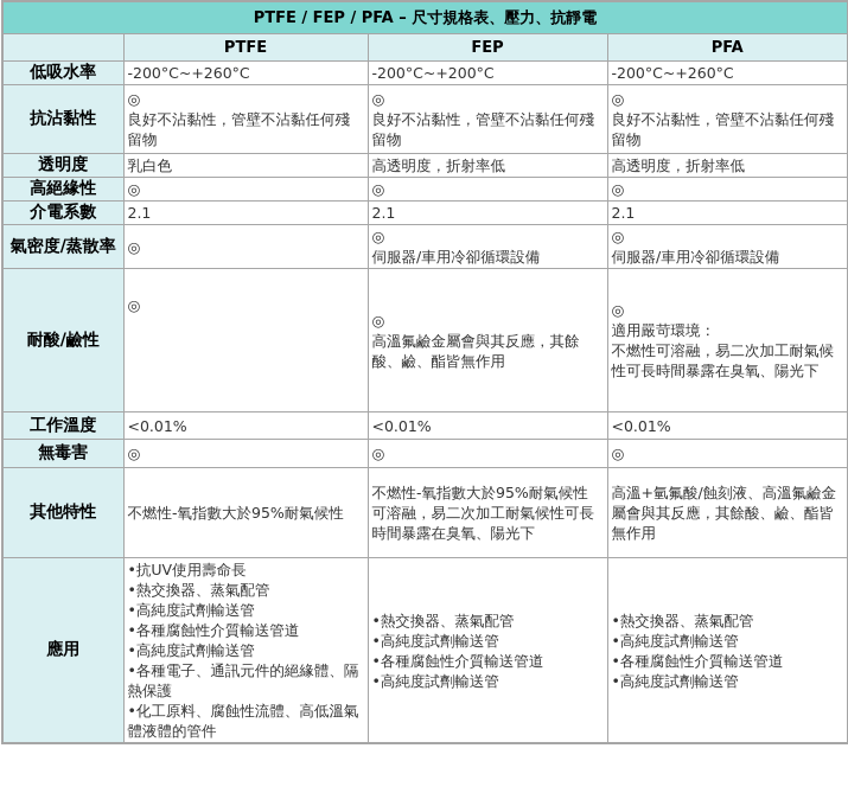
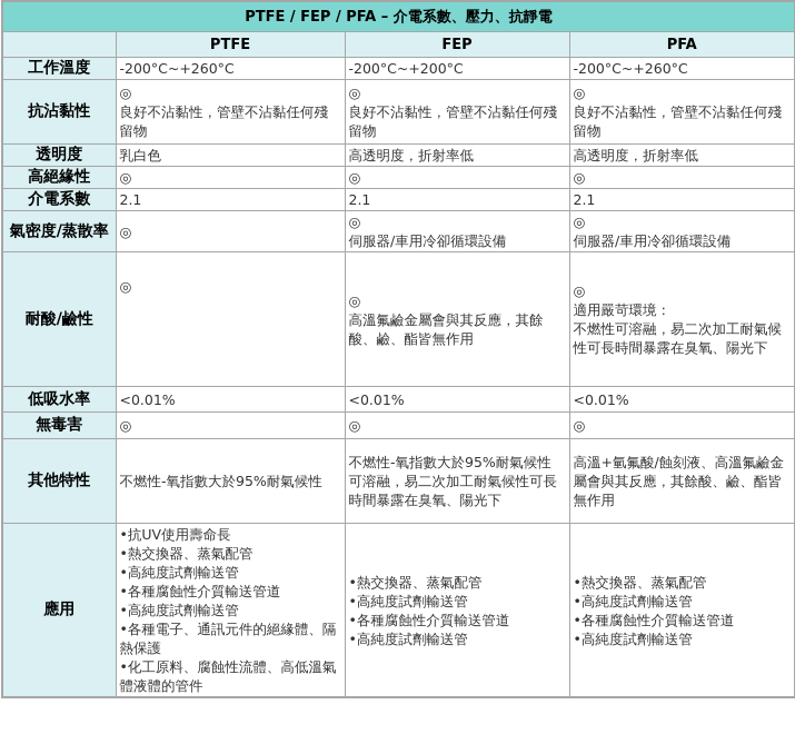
- PTFE / FEP / PFA – 尺寸規格表、壓力、抗靜電
+ PTFE / FEP / PFA – 介電系數、壓力、抗靜電
  	PTFE	FEP	PFA
- 低吸水率	-200°C~+260°C	-200°C~+200°C	-200°C~+260°C
+ 工作溫度	-200°C~+260°C	-200°C~+200°C	-200°C~+260°C
  抗沾黏性	◎良好不沾黏性，管壁不沾黏任何殘留物	◎良好不沾黏性，管壁不沾黏任何殘留物	◎良好不沾黏性，管壁不沾黏任何殘留物
  透明度	乳白色	高透明度，折射率低	高透明度，折射率低
  高絕緣性	◎	◎	◎
  介電系數	2.1	2.1	2.1
  氣密度/蒸散率	◎	◎伺服器/車用冷卻循環設備	◎伺服器/車用冷卻循環設備
  耐酸/鹼性	◎	◎高溫氟鹼金屬會與其反應，其餘酸、鹼、酯皆無作用	◎適用嚴苛環境：不燃性可溶融，易二次加工耐氣候性可長時間暴露在臭氧、陽光下
- 工作溫度	<0.01%	<0.01%	<0.01%
+ 低吸水率	<0.01%	<0.01%	<0.01%
  無毒害	◎	◎	◎
  其他特性	不燃性-氧指數大於95%耐氣候性	不燃性-氧指數大於95%耐氣候性可溶融，易二次加工耐氣候性可長時間暴露在臭氧、陽光下	高溫+氫氟酸/蝕刻液、高溫氟鹼金屬會與其反應，其餘酸、鹼、酯皆無作用
  應用	•抗UV使用壽命長•熱交換器、蒸氣配管•高純度試劑輸送管•各種腐蝕性介質輸送管道•高純度試劑輸送管•各種電子、通訊元件的絕緣體、隔熱保護•化工原料、腐蝕性流體、高低溫氣體液體的管件	•熱交換器、蒸氣配管•高純度試劑輸送管•各種腐蝕性介質輸送管道•高純度試劑輸送管	•熱交換器、蒸氣配管•高純度試劑輸送管•各種腐蝕性介質輸送管道•高純度試劑輸送管
